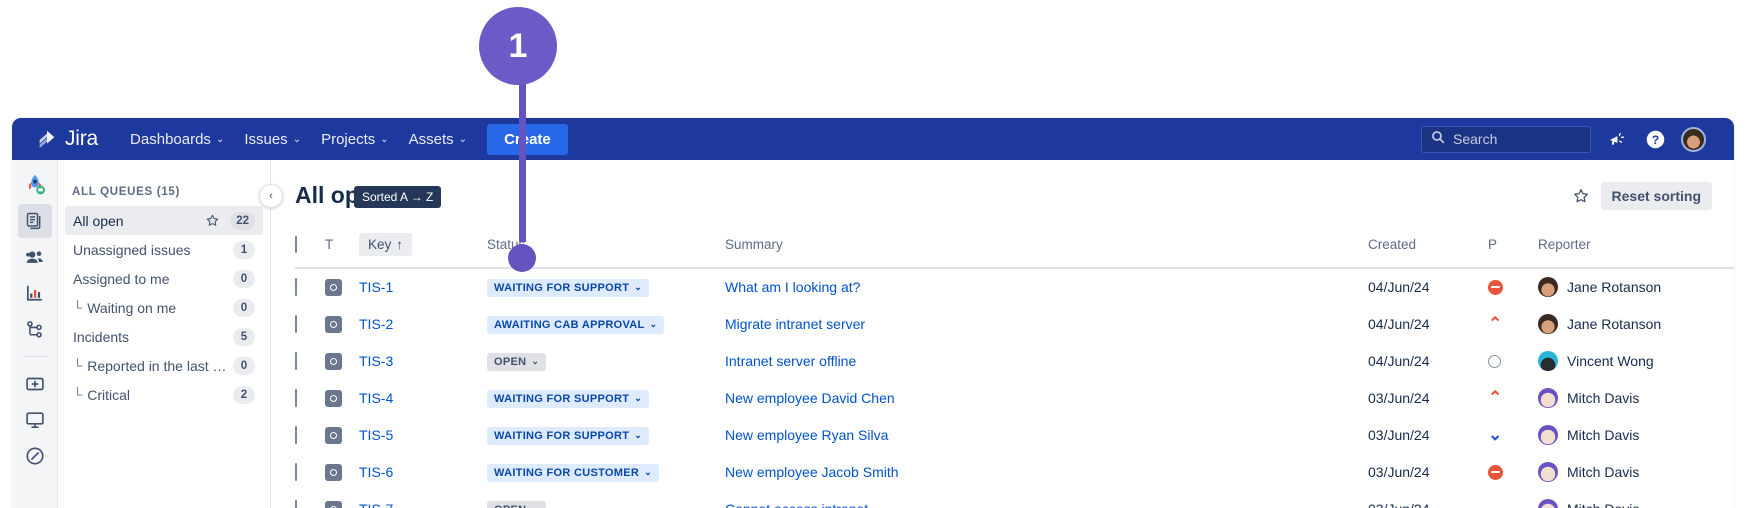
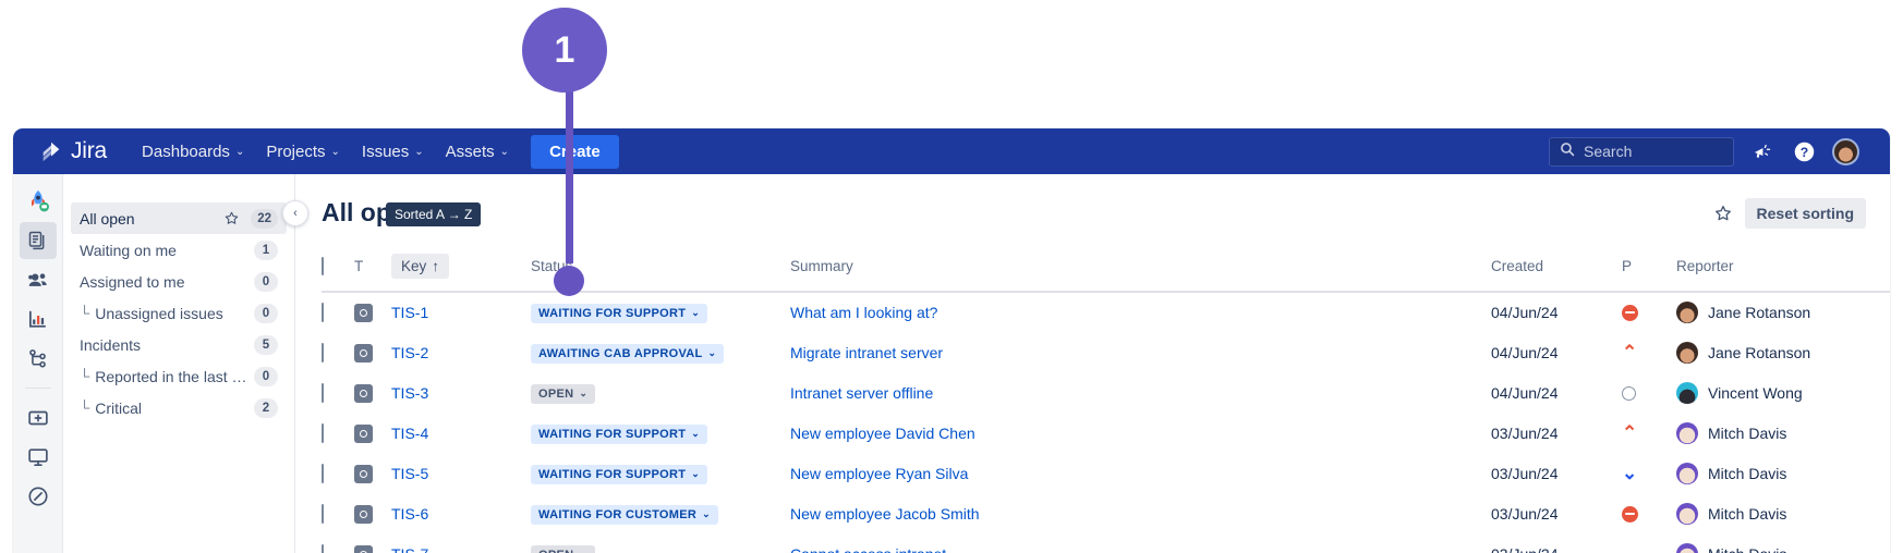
  1
  Jira
  Dashboards
  ⌄
- Issues
+ Projects
  ⌄
- Projects
+ Issues
  ⌄
  Assets
  ⌄
  Crate
  Search
  ?
- ALL QUEUES (15)
  All open
  22
- Unassigned issues
+ Waiting on me
  1
  Assigned to me
  0
  └
- Waiting on me
+ Unassigned issues
  0
  Incidents
  5
  └
  Reported in the last 60
  0
  └
  Critical
  2
  ‹
  All op
  Reset sorting
  Sorted A → Z
  	T	Key ↑	Stat	Summary	Created	P	Reporter
  		TIS-1	WAITING FOR SUPPORT ⌄	What am I looking at?	04/Jun/24		Jane Rotanson
  		TIS-2	AWAITING CAB APPROVAL ⌄	Migrate intranet server	04/Jun/24		Jane Rotanson
  		TIS-3	OPEN ⌄	Intranet server offline	04/Jun/24		Vincent Wong
  		TIS-4	WAITING FOR SUPPORT ⌄	New employee David Chen	03/Jun/24		Mitch Davis
  		TIS-5	WAITING FOR SUPPORT ⌄	New employee Ryan Silva	03/Jun/24		Mitch Davis
  		TIS-6	WAITING FOR CUSTOMER ⌄	New employee Jacob Smith	03/Jun/24		Mitch Davis
